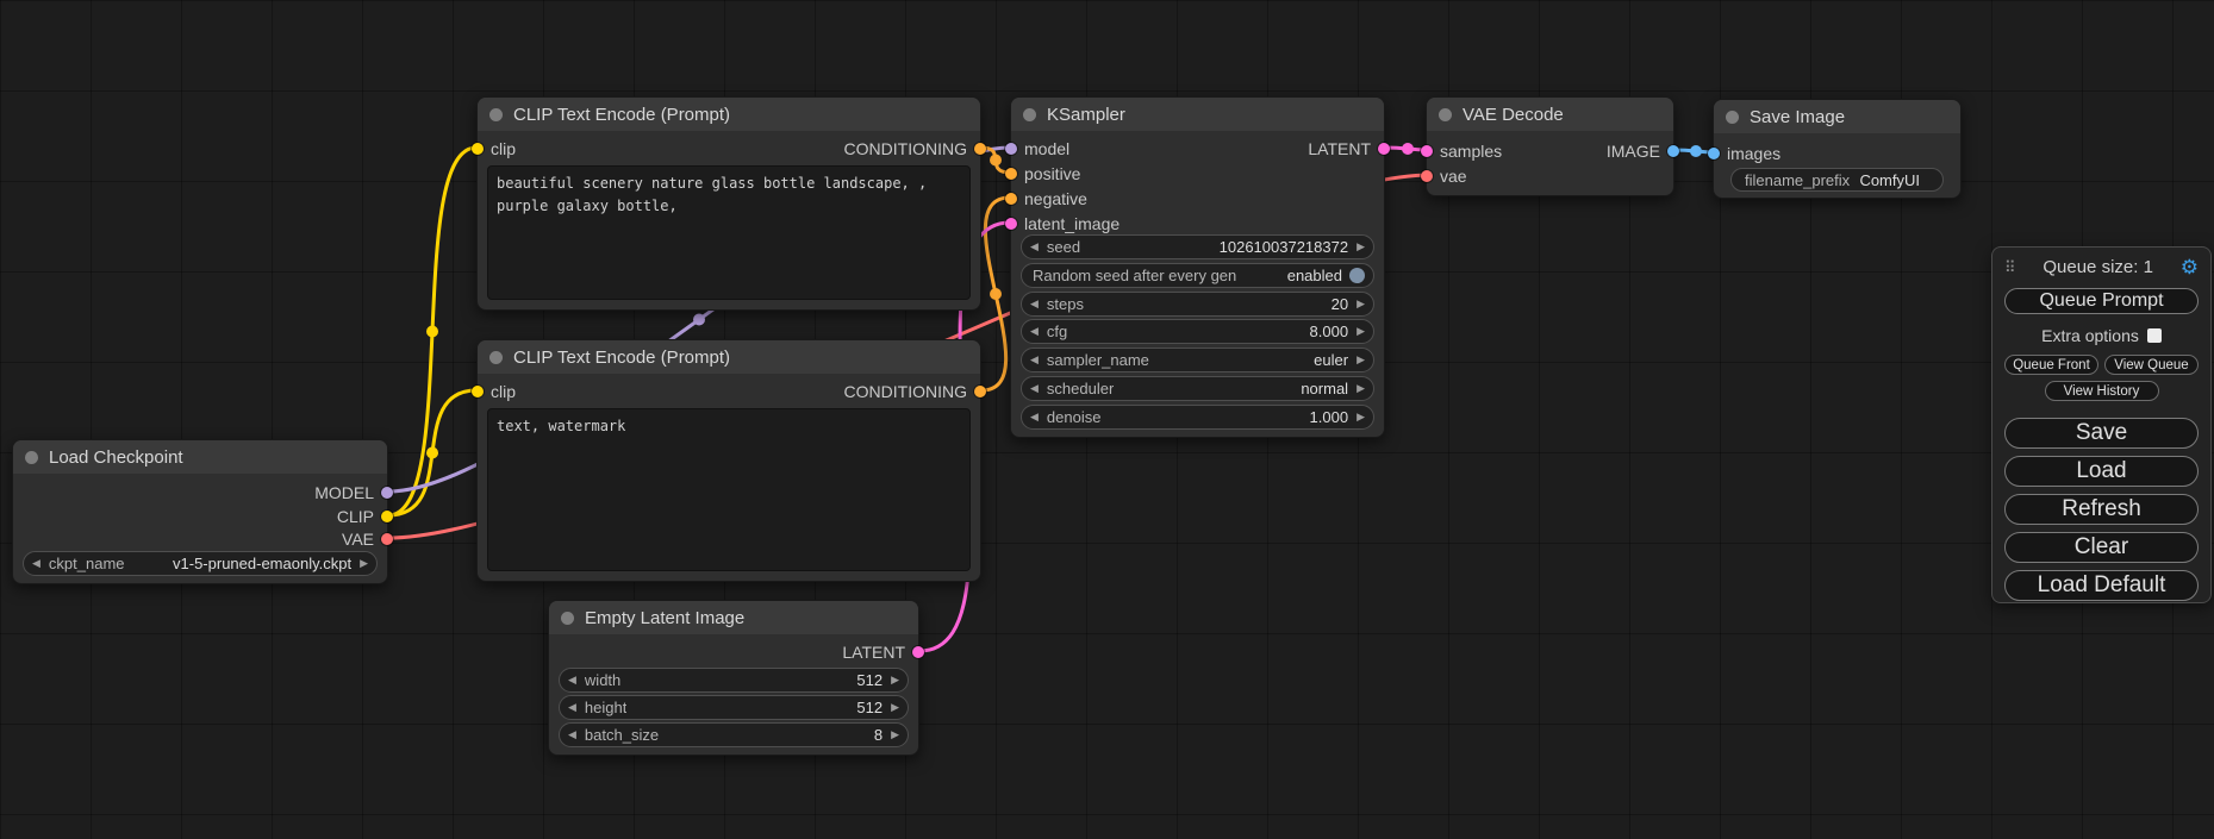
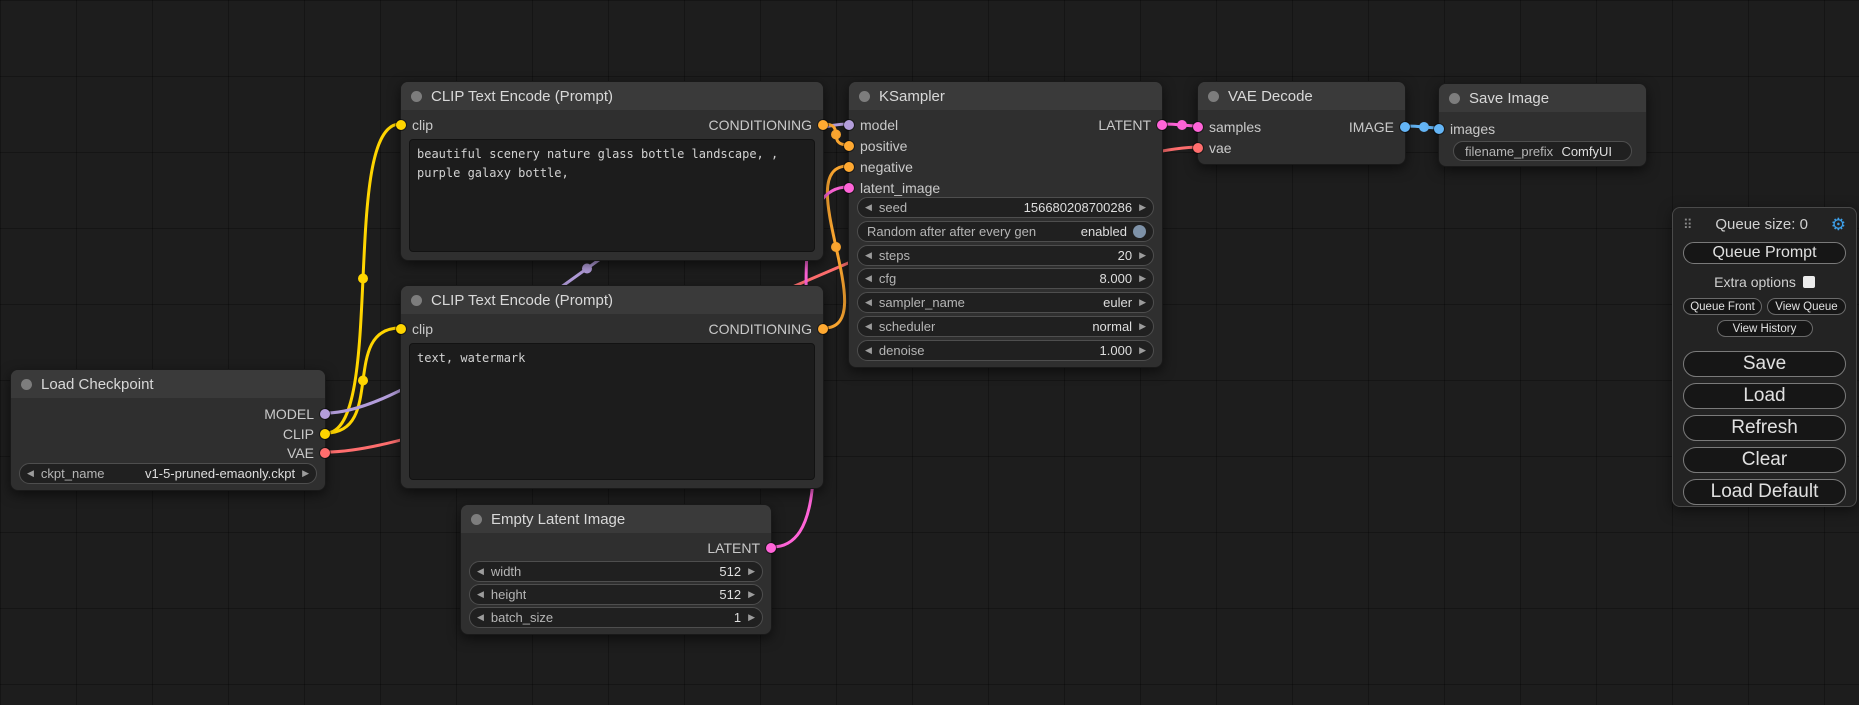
  Load Checkpoint
  MODEL
  CLIP
  VAE
  ◀
  ckpt_name
  v1-5-pruned-emaonly.ckpt
  ▶
  CLIP Text Encode (Prompt)
  clip
  CONDITIONING
  CLIP Text Encode (Prompt)
  clip
  CONDITIONING
  text, watermark
  Empty Latent Image
  LATENT
  ◀
  width
  512
  ▶
  ◀
  height
  512
  ▶
  ◀
  batch_size
- 8
+ 1
  ▶
  KSampler
  model
  positive
  negative
  latent_image
  LATENT
  ◀
  seed
- 102610037218372
+ 156680208700286
  ▶
- Random seed after every gen
+ Random after after every gen
  enabled
  ◀
  steps
  20
  ▶
  ◀
  cfg
  8.000
  ▶
  ◀
  sampler_name
  euler
  ▶
  ◀
  scheduler
  normal
  ▶
  ◀
  denoise
  1.000
  ▶
  VAE Decode
  samples
  vae
  IMAGE
  Save Image
  images
  filename_prefix
  ComfyUI
  ⠿
- Queue size: 1
+ Queue size: 0
  ⚙
  Queue Prompt
  Extra options
  Queue Front
  View Queue
  View History
  Save
  Load
  Refresh
  Clear
  Load Default
